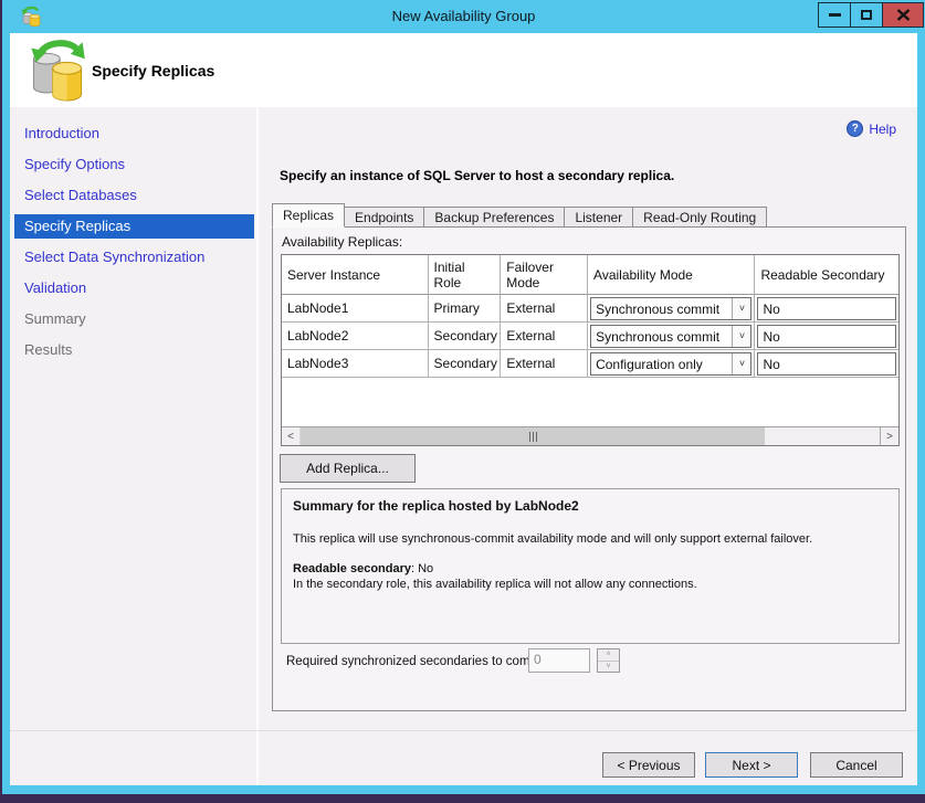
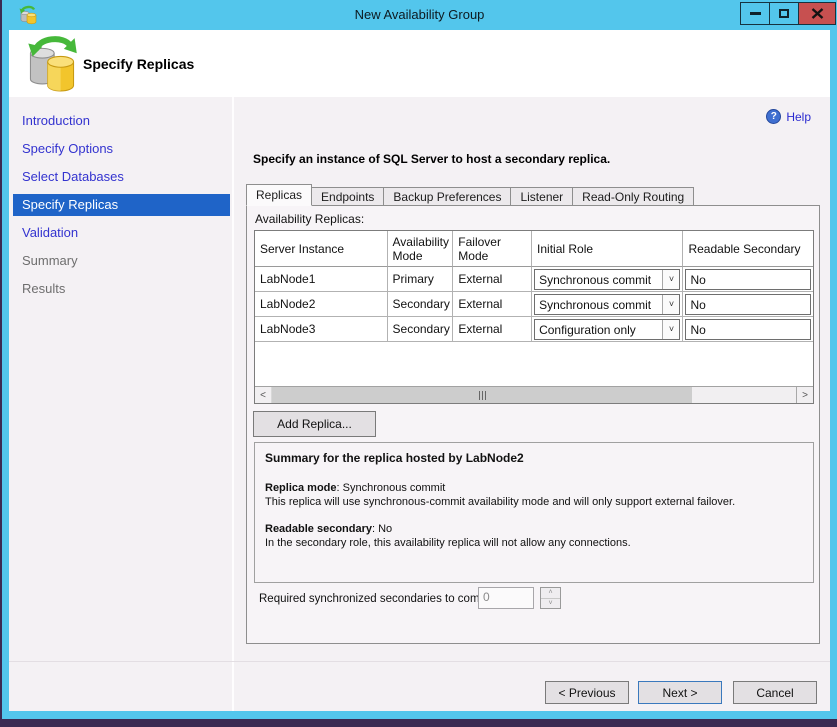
  New Availability Group
  Specify Replicas
  Introduction
  Specify Options
  Select Databases
  Specify Replicas
- Select Data Synchronization
  Validation
  Summary
  Results
  ?
  Help
  Specify an instance of SQL Server to host a secondary replica.
  Replicas
  Endpoints
  Backup Preferences
  Listener
  Read-Only Routing
  Availability Replicas:
  Server Instance
- Initial Role
+ Availability Mode
  Failover Mode
- Availability Mode
+ Initial Role
  Readable Secondary
  LabNode1
  Primary
  External
  Synchronous commit
  ˅
  No
  LabNode2
  Secondary
  External
  Synchronous commit
  ˅
  No
  LabNode3
  Secondary
  External
  Configuration only
  ˅
  No
  <
  >
  Add Replica...
  Summary for the replica hosted by LabNode2
+ Replica mode: Synchronous commit
  This replica will use synchronous-commit availability mode and will only support external failover.
  Readable secondary: No
  In the secondary role, this availability replica will not allow any connections.
  Required synchronized secondaries to com
  0
  < Previous
  Next >
  Cancel
